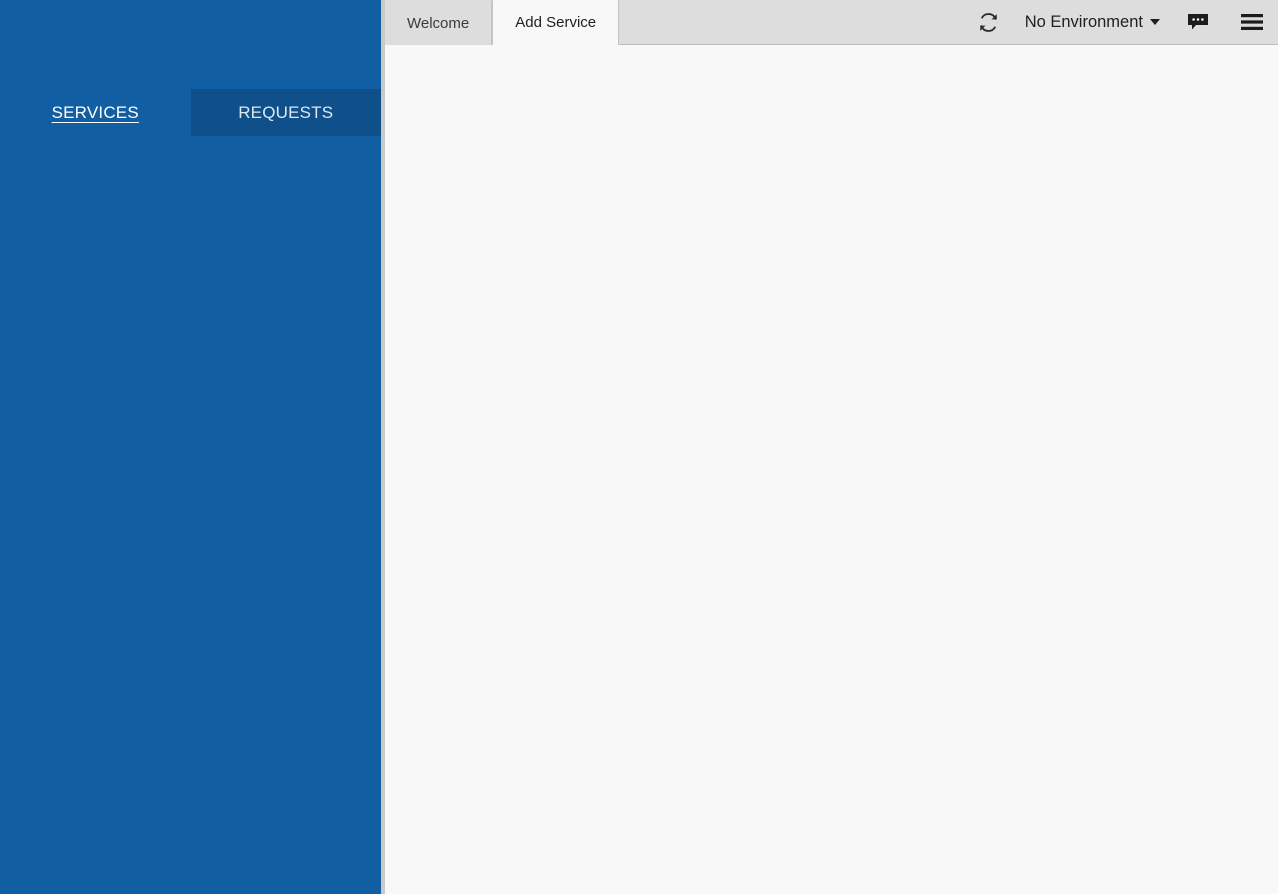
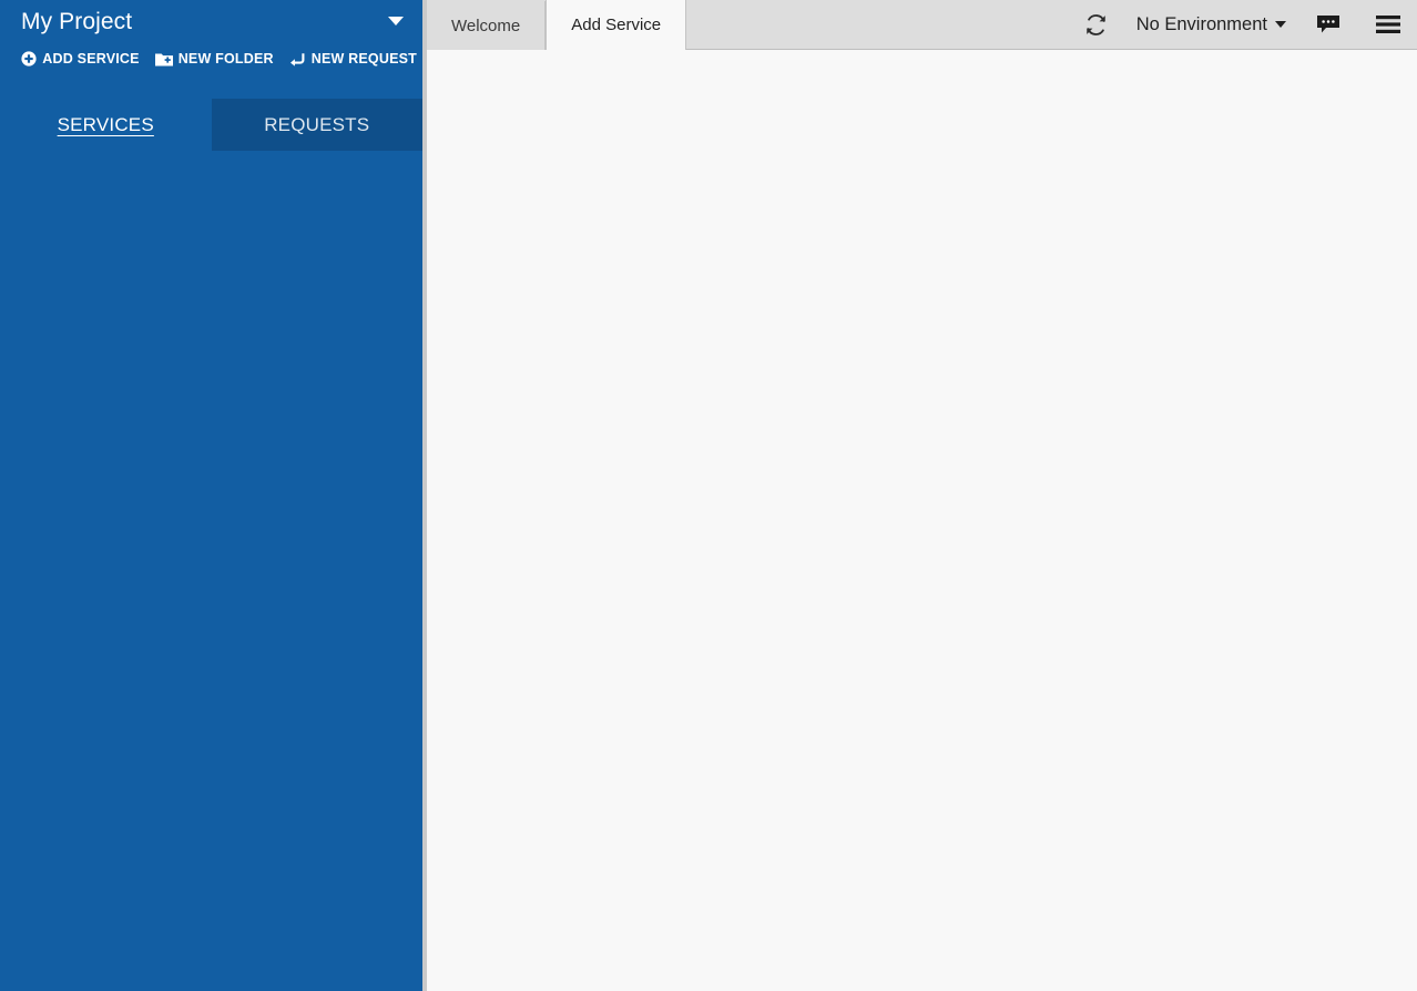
+ My Project
+ ADD SERVICE
+ NEW FOLDER
+ NEW REQUEST
  SERVICES
  REQUESTS
  Welcome
  Add Service
  No Environment
